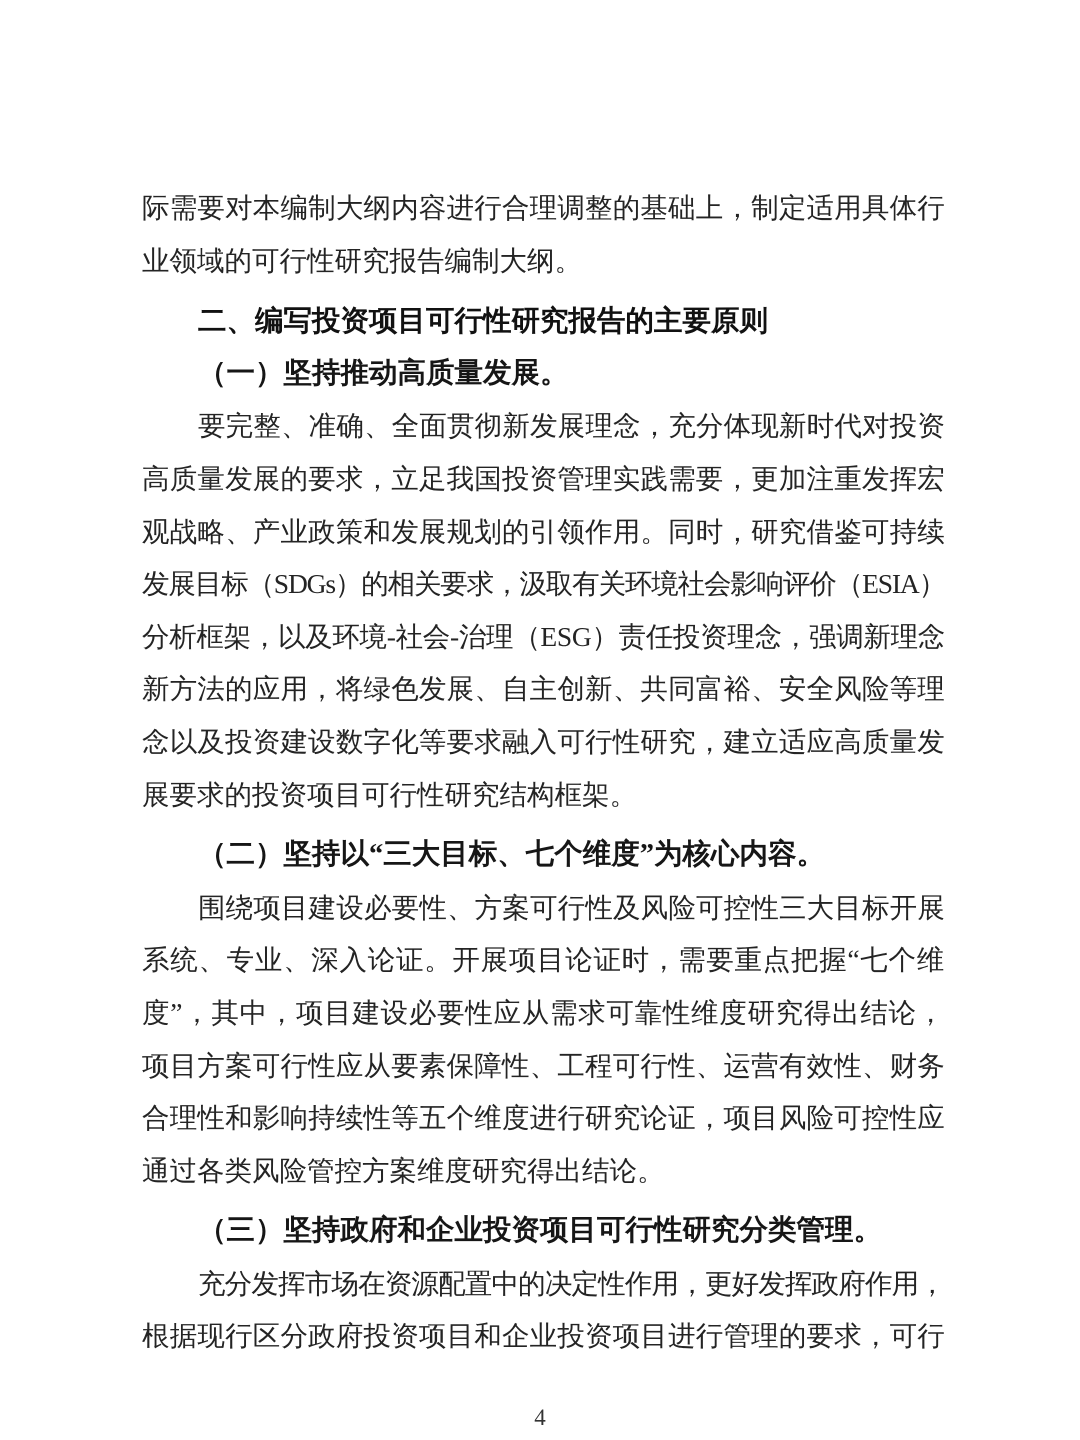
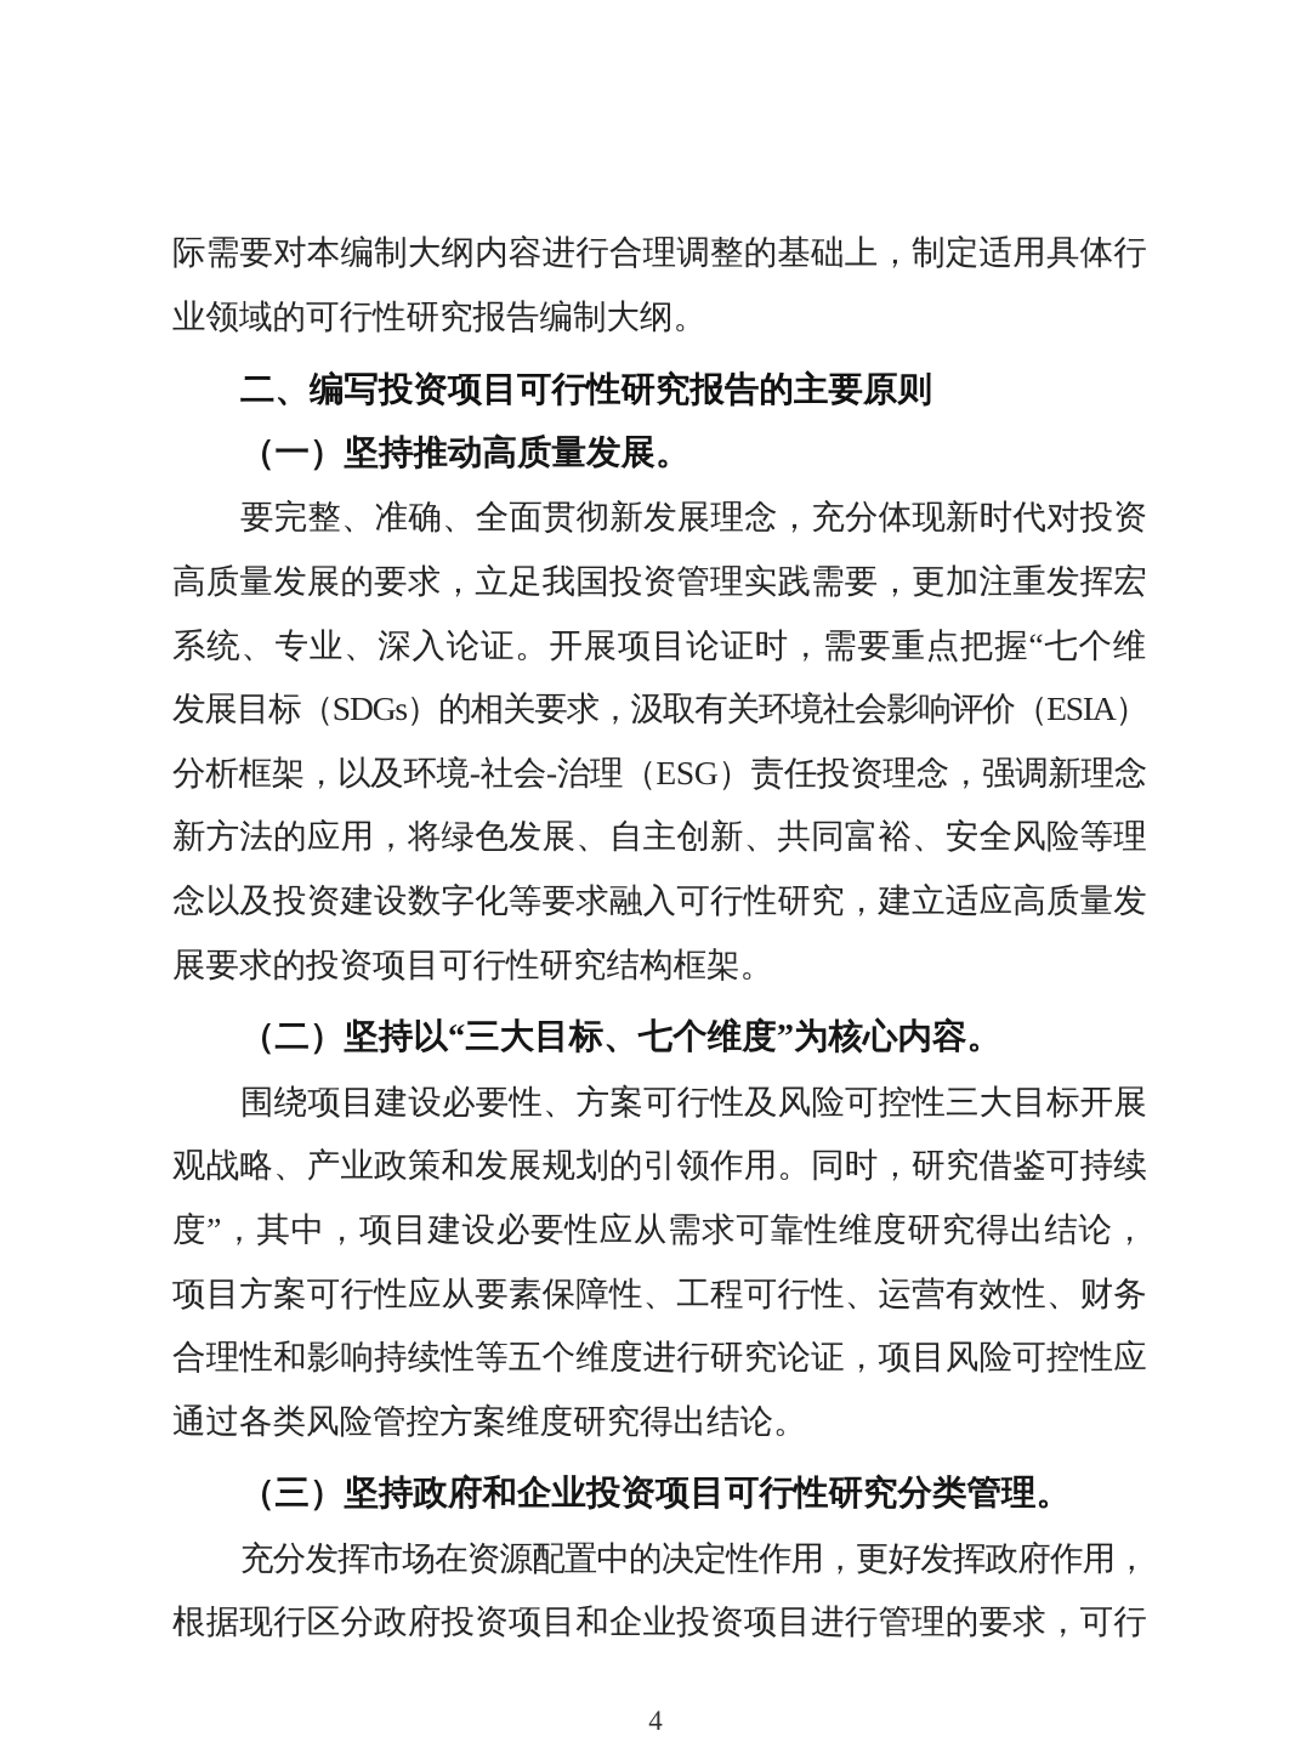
  际需要对本编制大纲内容进行合理调整的基础上，制定适用具体行
  业领域的可行性研究报告编制大纲。
  二、编写投资项目可行性研究报告的主要原则
  （一）坚持推动高质量发展。
  要完整、准确、全面贯彻新发展理念，充分体现新时代对投资
  高质量发展的要求，立足我国投资管理实践需要，更加注重发挥宏
- 观战略、产业政策和发展规划的引领作用。同时，研究借鉴可持续
+ 系统、专业、深入论证。开展项目论证时，需要重点把握“七个维
  发展目标（SDGs）的相关要求，汲取有关环境社会影响评价（ESIA）
  分析框架，以及环境-社会-治理（ESG）责任投资理念，强调新理念
  新方法的应用，将绿色发展、自主创新、共同富裕、安全风险等理
  念以及投资建设数字化等要求融入可行性研究，建立适应高质量发
  展要求的投资项目可行性研究结构框架。
  （二）坚持以“三大目标、七个维度”为核心内容。
  围绕项目建设必要性、方案可行性及风险可控性三大目标开展
- 系统、专业、深入论证。开展项目论证时，需要重点把握“七个维
+ 观战略、产业政策和发展规划的引领作用。同时，研究借鉴可持续
  度”，其中，项目建设必要性应从需求可靠性维度研究得出结论，
  项目方案可行性应从要素保障性、工程可行性、运营有效性、财务
  合理性和影响持续性等五个维度进行研究论证，项目风险可控性应
  通过各类风险管控方案维度研究得出结论。
  （三）坚持政府和企业投资项目可行性研究分类管理。
  充分发挥市场在资源配置中的决定性作用，更好发挥政府作用，
  根据现行区分政府投资项目和企业投资项目进行管理的要求，可行
  4
